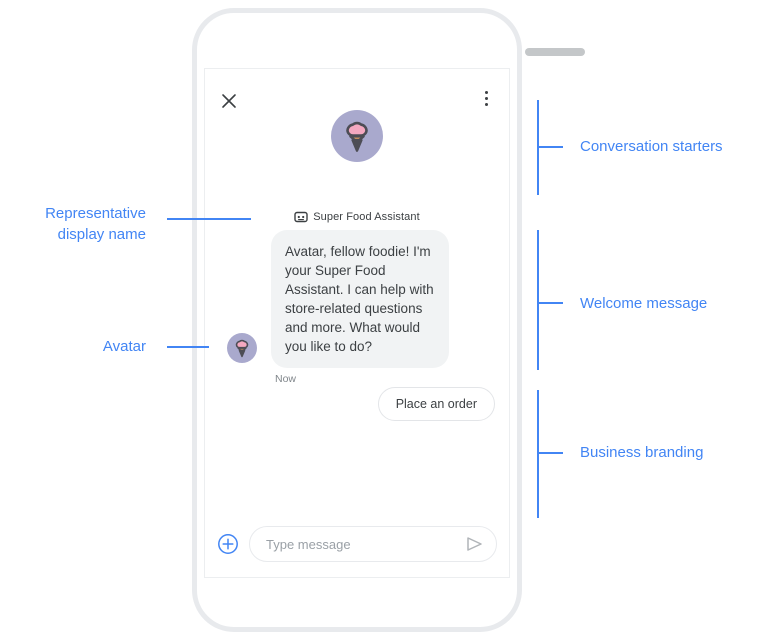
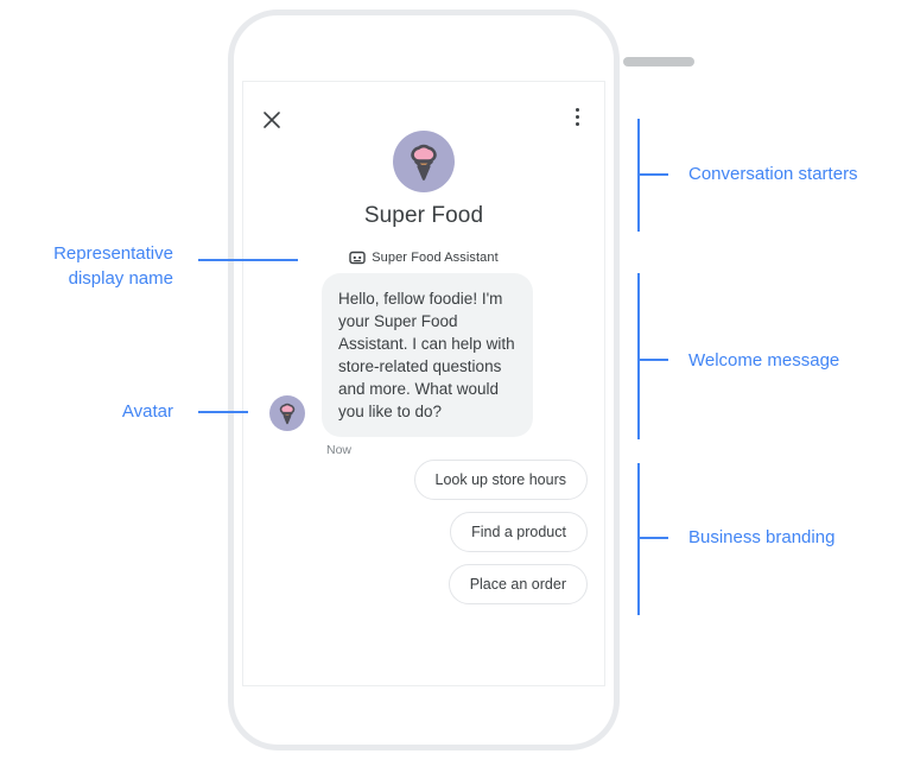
+ Super Food
  Super Food Assistant
- Avatar, fellow foodie! I'm your Super Food Assistant. I can help with store-related questions and more. What would you like to do?
+ Hello, fellow foodie! I'm your Super Food Assistant. I can help with store-related questions and more. What would you like to do?
  Now
+ Look up store hours
+ Find a product
  Place an order
- Type message
  Representative
  display name
  Avatar
  Conversation starters
  Welcome message
  Business branding
